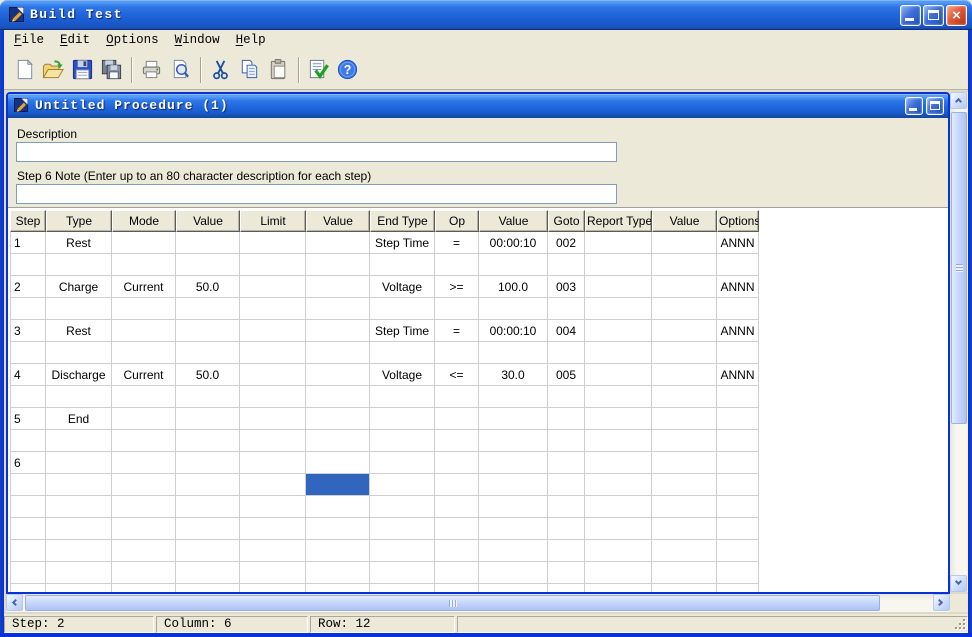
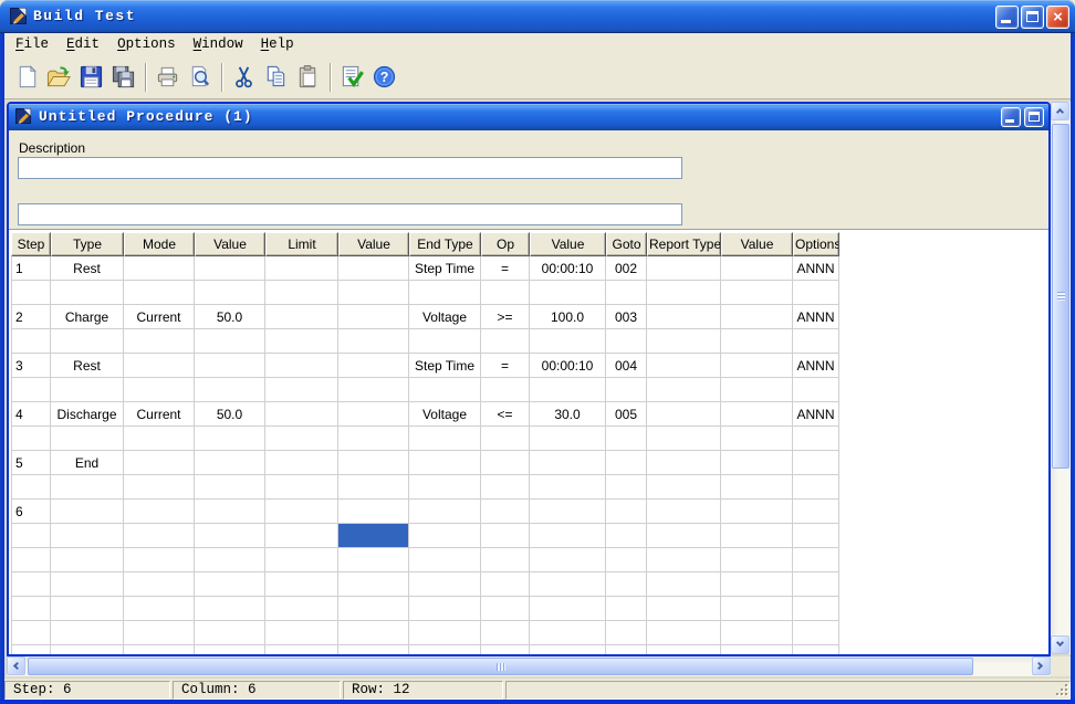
  Build Test
  ×
  File
  Edit
  Options
  Window
  Help
  ?
  Untitled Procedure (1)
  Description
- Step 6 Note (Enter up to an 80 character description for each step)
  Step	Type	Mode	Value	Limit	Value	End Type	Op	Value	Goto	Report Type	Value	Options
  1	Rest					Step Time	=	00:00:10	002			ANNN
  2	Charge	Current	50.0			Voltage	>=	100.0	003			ANNN
  3	Rest					Step Time	=	00:00:10	004			ANNN
  4	Discharge	Current	50.0			Voltage	<=	30.0	005			ANNN
  5	End
  6
- Step: 2
+ Step: 6
  Column: 6
  Row: 12
